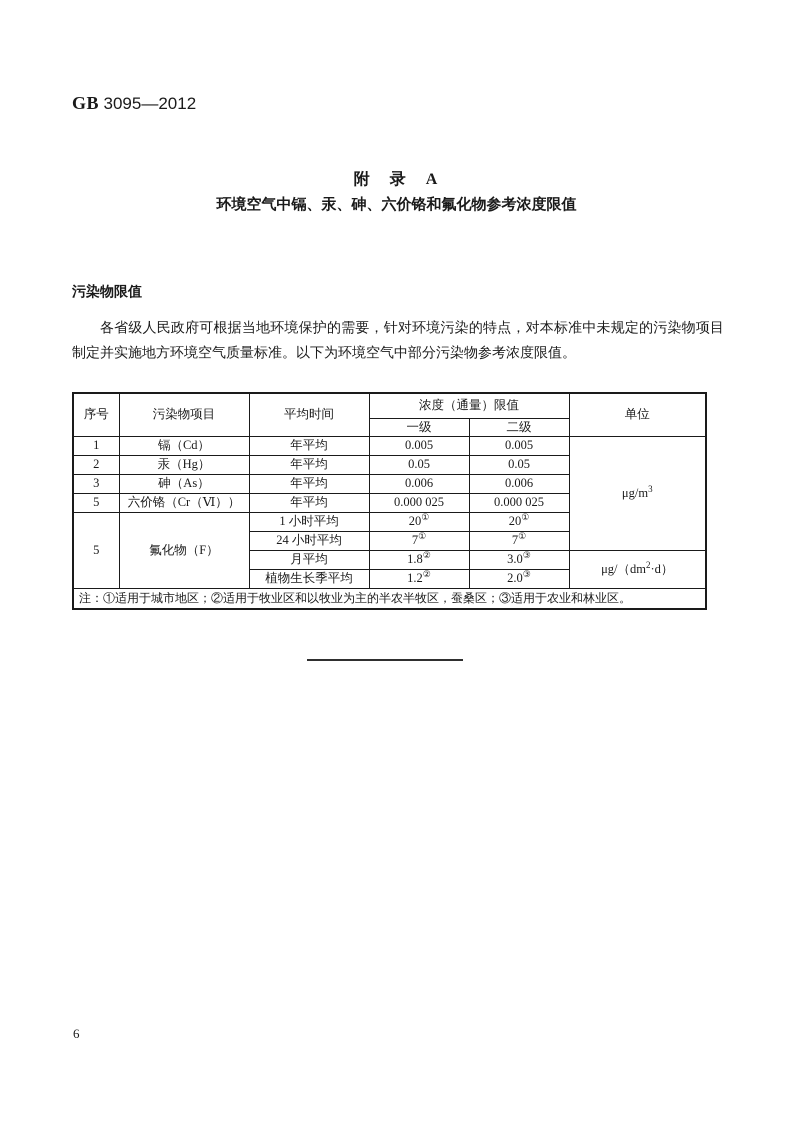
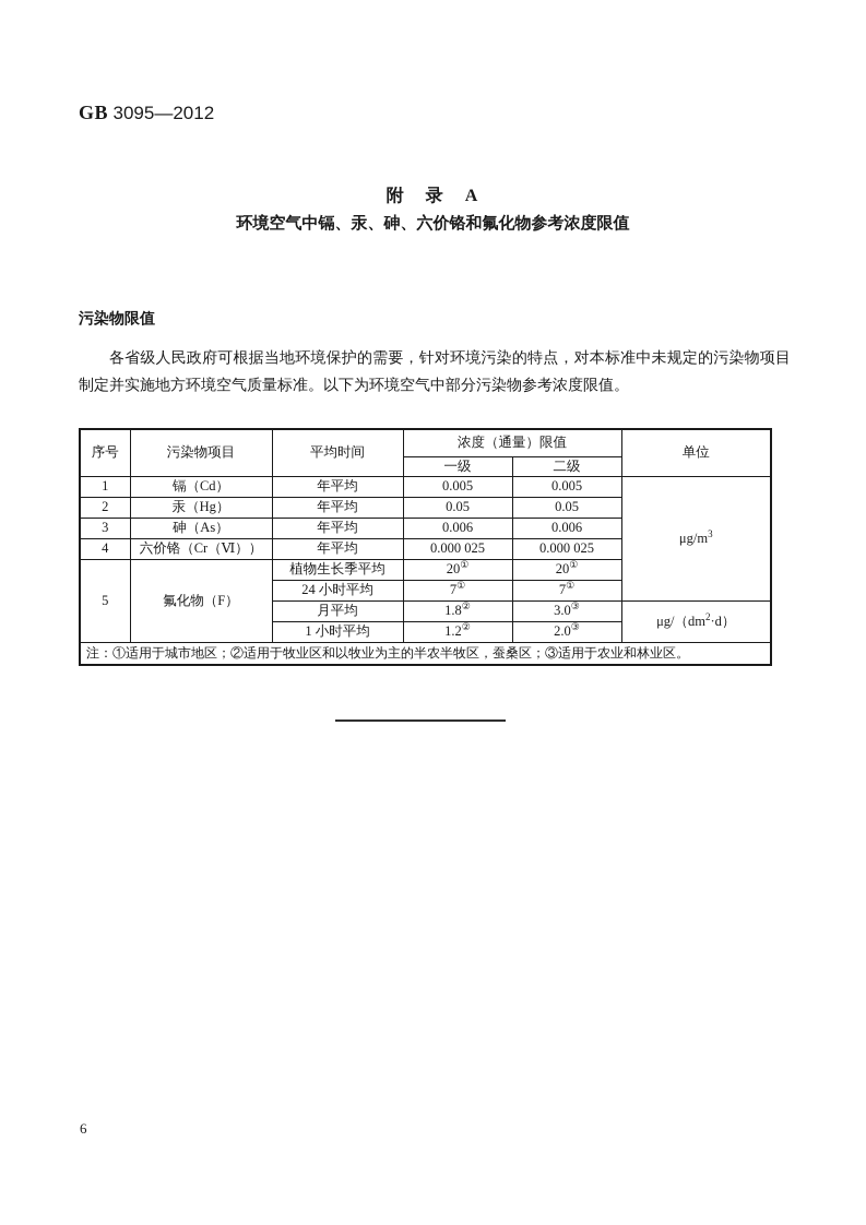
  GB 3095—2012
  附 录 A
  环境空气中镉、汞、砷、六价铬和氟化物参考浓度限值
  污染物限值
  各省级人民政府可根据当地环境保护的需要，针对环境污染的特点，对本标准中未规定的污染物项目制定并实施地方环境空气质量标准。以下为环境空气中部分污染物参考浓度限值。
  序号	污染物项目	平均时间	浓度（通量）限值	单位
  一级	二级
  1	镉（Cd）	年平均	0.005	0.005	μg/m3
  2	汞（Hg）	年平均	0.05	0.05
  3	砷（As）	年平均	0.006	0.006
- 5	六价铬（Cr（Ⅵ））	年平均	0.000 025	0.000 025
+ 4	六价铬（Cr（Ⅵ））	年平均	0.000 025	0.000 025
- 5	氟化物（F）	1 小时平均	20①	20①
+ 5	氟化物（F）	植物生长季平均	20①	20①
  24 小时平均	7①	7①
  月平均	1.8②	3.0③	μg/（dm2·d）
- 植物生长季平均	1.2②	2.0③
+ 1 小时平均	1.2②	2.0③
  注：①适用于城市地区；②适用于牧业区和以牧业为主的半农半牧区，蚕桑区；③适用于农业和林业区。
  6
